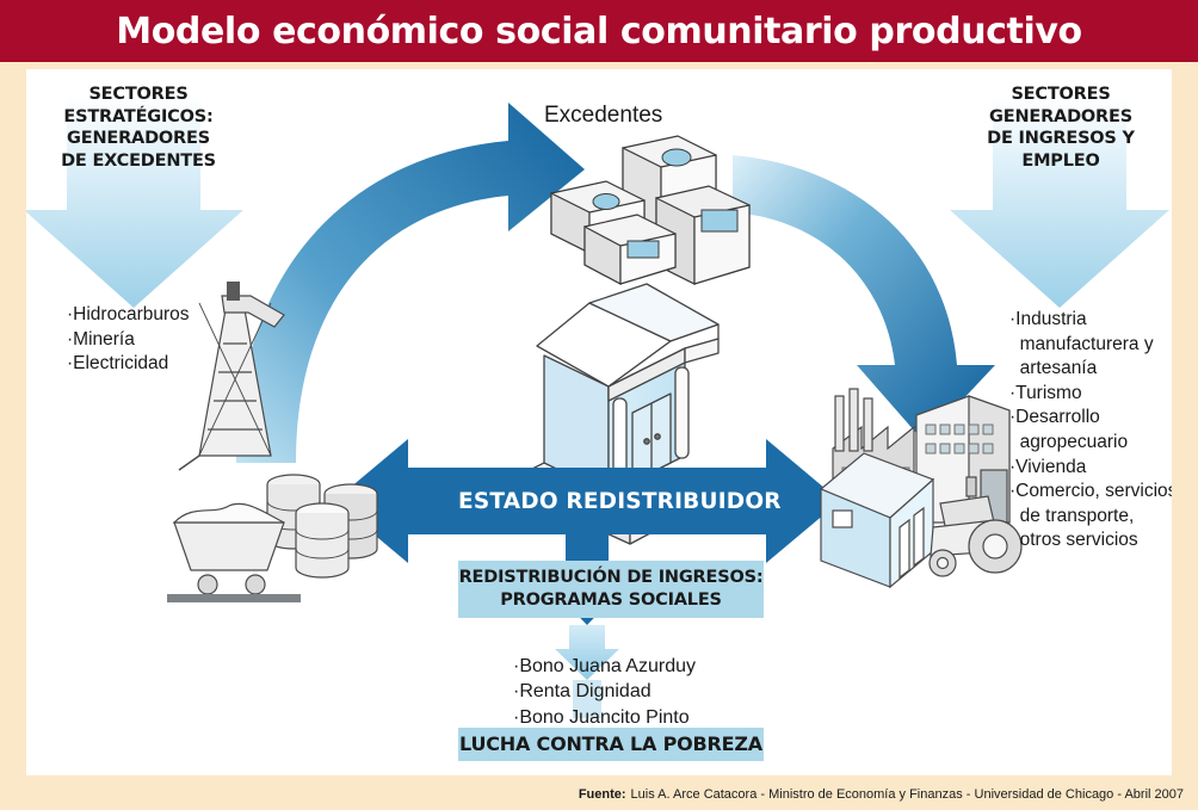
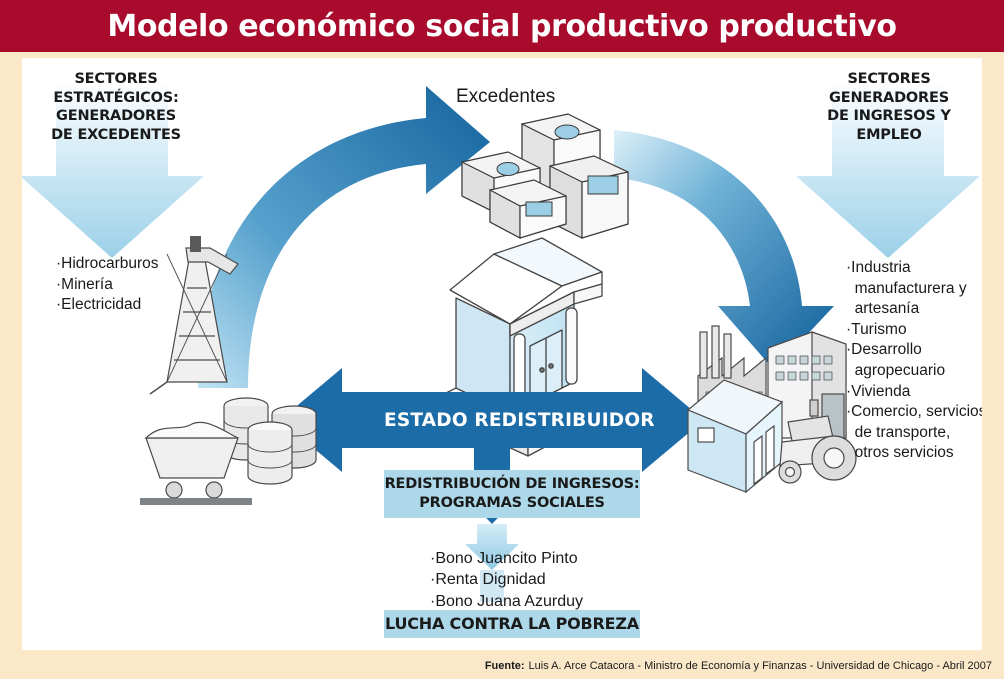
- Modelo económico social comunitario productivo
+ Modelo económico social productivo productivo
  SECTORES
  ESTRATÉGICOS:
  GENERADORES
  DE EXCEDENTES
  ·Hidrocarburos
  ·Minería
  ·Electricidad
  SECTORES
  GENERADORES
  DE INGRESOS Y
  EMPLEO
  ·Industria
  manufacturera y
  artesanía
  ·Turismo
  ·Desarrollo
  agropecuario
  ·Vivienda
  ·Comercio, servicio
  de transporte,
  otros servicios
  Excedentes
  ESTADO REDISTRIBUIDOR
  REDISTRIBUCIÓN DE INGRESOS:
  PROGRAMAS SOCIALES
- ·Bono Juana Azurduy
+ ·Bono Juancito Pinto
  ·Renta Dignidad
- ·Bono Juancito Pinto
+ ·Bono Juana Azurduy
  LUCHA CONTRA LA POBREZA
  Fuente:
  Luis A. Arce Catacora - Ministro de Economía y Finanzas - Universidad de Chicago - Abril 2007
